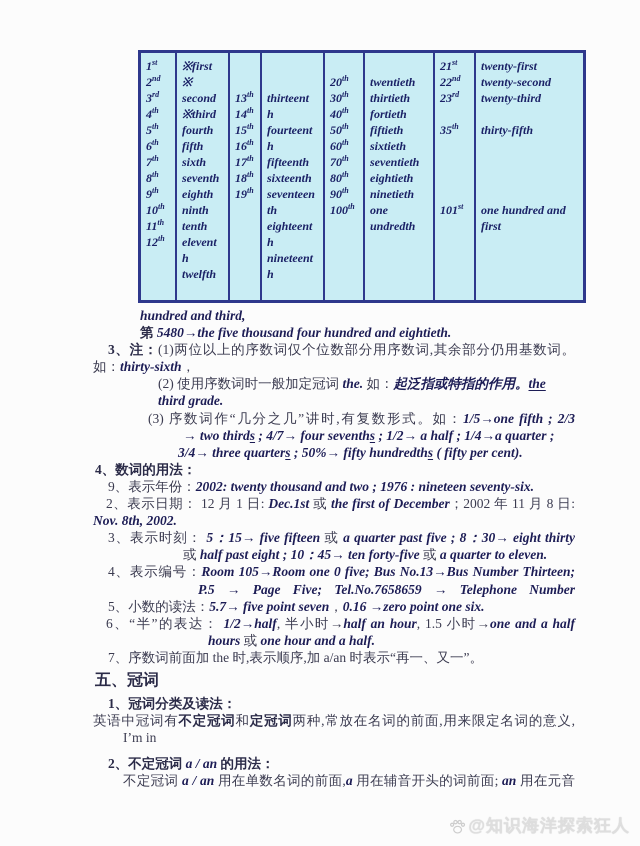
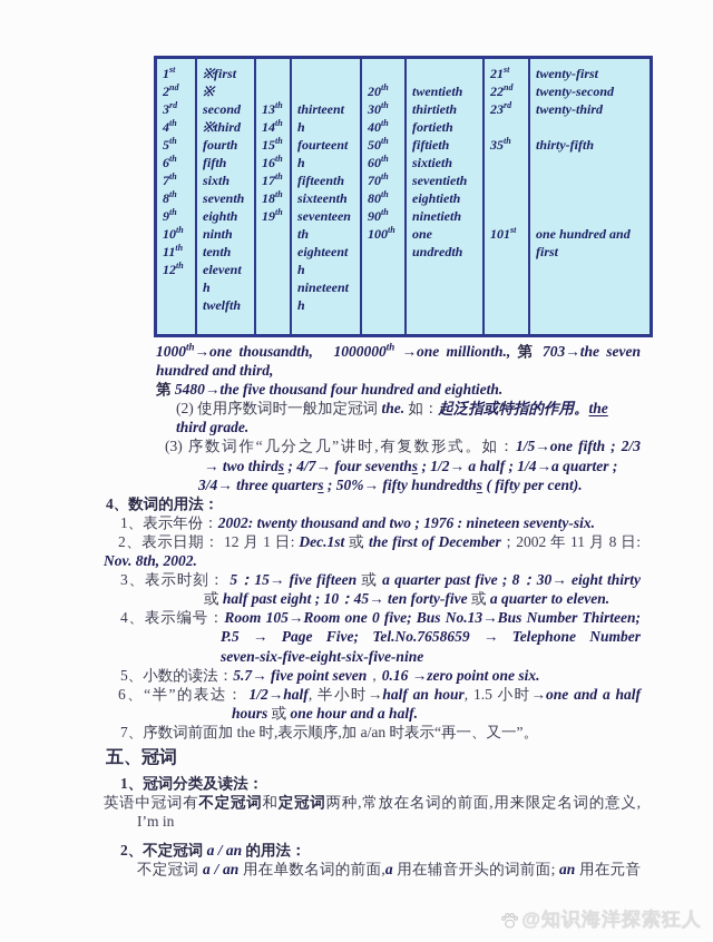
  1st
  2nd
  3rd
  4th
  5th
  6th
  7th
  8th
  9th
  10th
  11th
  12th
  ※first
  ※
  second
  ※third
  fourth
  fifth
  sixth
  seventh
  eighth
  ninth
  tenth
  elevent
  h
  twelfth
  13th
  14th
  15th
  16th
  17th
  18th
  19th
  thirteent
  h
  fourteent
  h
  fifteenth
  sixteenth
  seventeen
  th
  eighteent
  h
  nineteent
  h
  20th
  30th
  40th
  50th
  60th
  70th
  80th
  90th
  100th
  twentieth
  thirtieth
  fortieth
  fiftieth
  sixtieth
  seventieth
  eightieth
  ninetieth
  one
  undredth
  21st
  22nd
  23rd
  35th
  101st
  twenty-first
  twenty-second
  twenty-third
  thirty-fifth
  one hundred and
  first
+ 1000th→one thousandth, 1000000th →one millionth., 第 703→the seven
  hundred and third,
  第 5480→the five thousand four hundred and eightieth.
- 3、注：(1)两位以上的序数词仅个位数部分用序数词,其余部分仍用基数词。
- 如：thirty-sixth，
  (2) 使用序数词时一般加定冠词 the. 如：起泛指或特指的作用。the third grade.
  (3) 序数词作“几分之几”讲时,有复数形式。如：1/5→one fifth ; 2/3
  → two thirds ; 4/7→ four sevenths ; 1/2→ a half ; 1/4→a quarter ;
  3/4→ three quarters ; 50%→ fifty hundredths ( fifty per cent).
  4、数词的用法：
- 9、表示年份：2002: twenty thousand and two ; 1976 : nineteen seventy-six.
+ 1、表示年份：2002: twenty thousand and two ; 1976 : nineteen seventy-six.
  2、表示日期： 12 月 1 日: Dec.1st 或 the first of December；2002 年 11 月 8 日:
  Nov. 8th, 2002.
  3、表示时刻： 5：15→ five fifteen 或 a quarter past five ; 8：30→ eight thirty
  或 half past eight ; 10：45→ ten forty-five 或 a quarter to eleven.
  4、表示编号：Room 105→Room one 0 five; Bus No.13→Bus Number Thirteen;
  P.5 → Page Five; Tel.No.7658659 → Telephone Number
+ seven-six-five-eight-six-five-nine
  5、小数的读法：5.7→ five point seven，0.16 →zero point one six.
  6、“半”的表达： 1/2→half, 半小时→half an hour, 1.5 小时→one and a half
  hours 或 one hour and a half.
  7、序数词前面加 the 时,表示顺序,加 a/an 时表示“再一、又一”。
  五、冠词
  1、冠词分类及读法：
  英语中冠词有不定冠词和定冠词两种,常放在名词的前面,用来限定名词的意义,
  I’m in
  2、不定冠词 a / an 的用法：
  不定冠词 a / an 用在单数名词的前面,a 用在辅音开头的词前面; an 用在元音
  @知识海洋探索狂人
